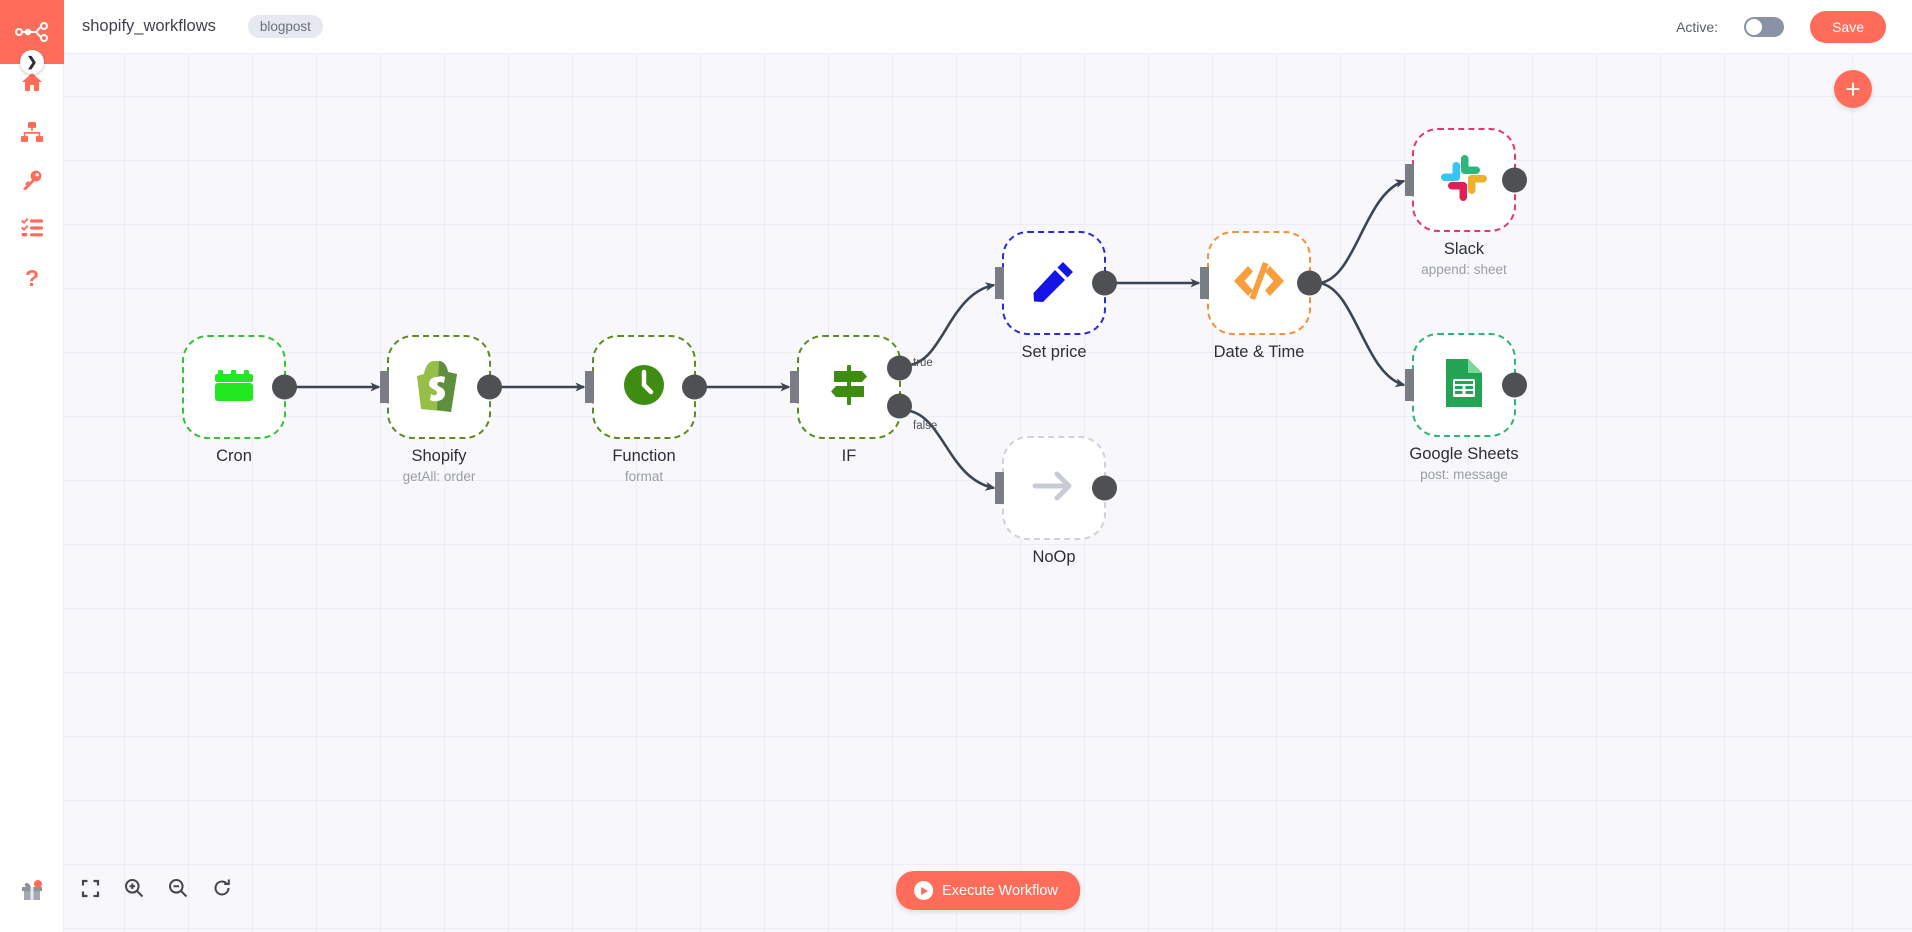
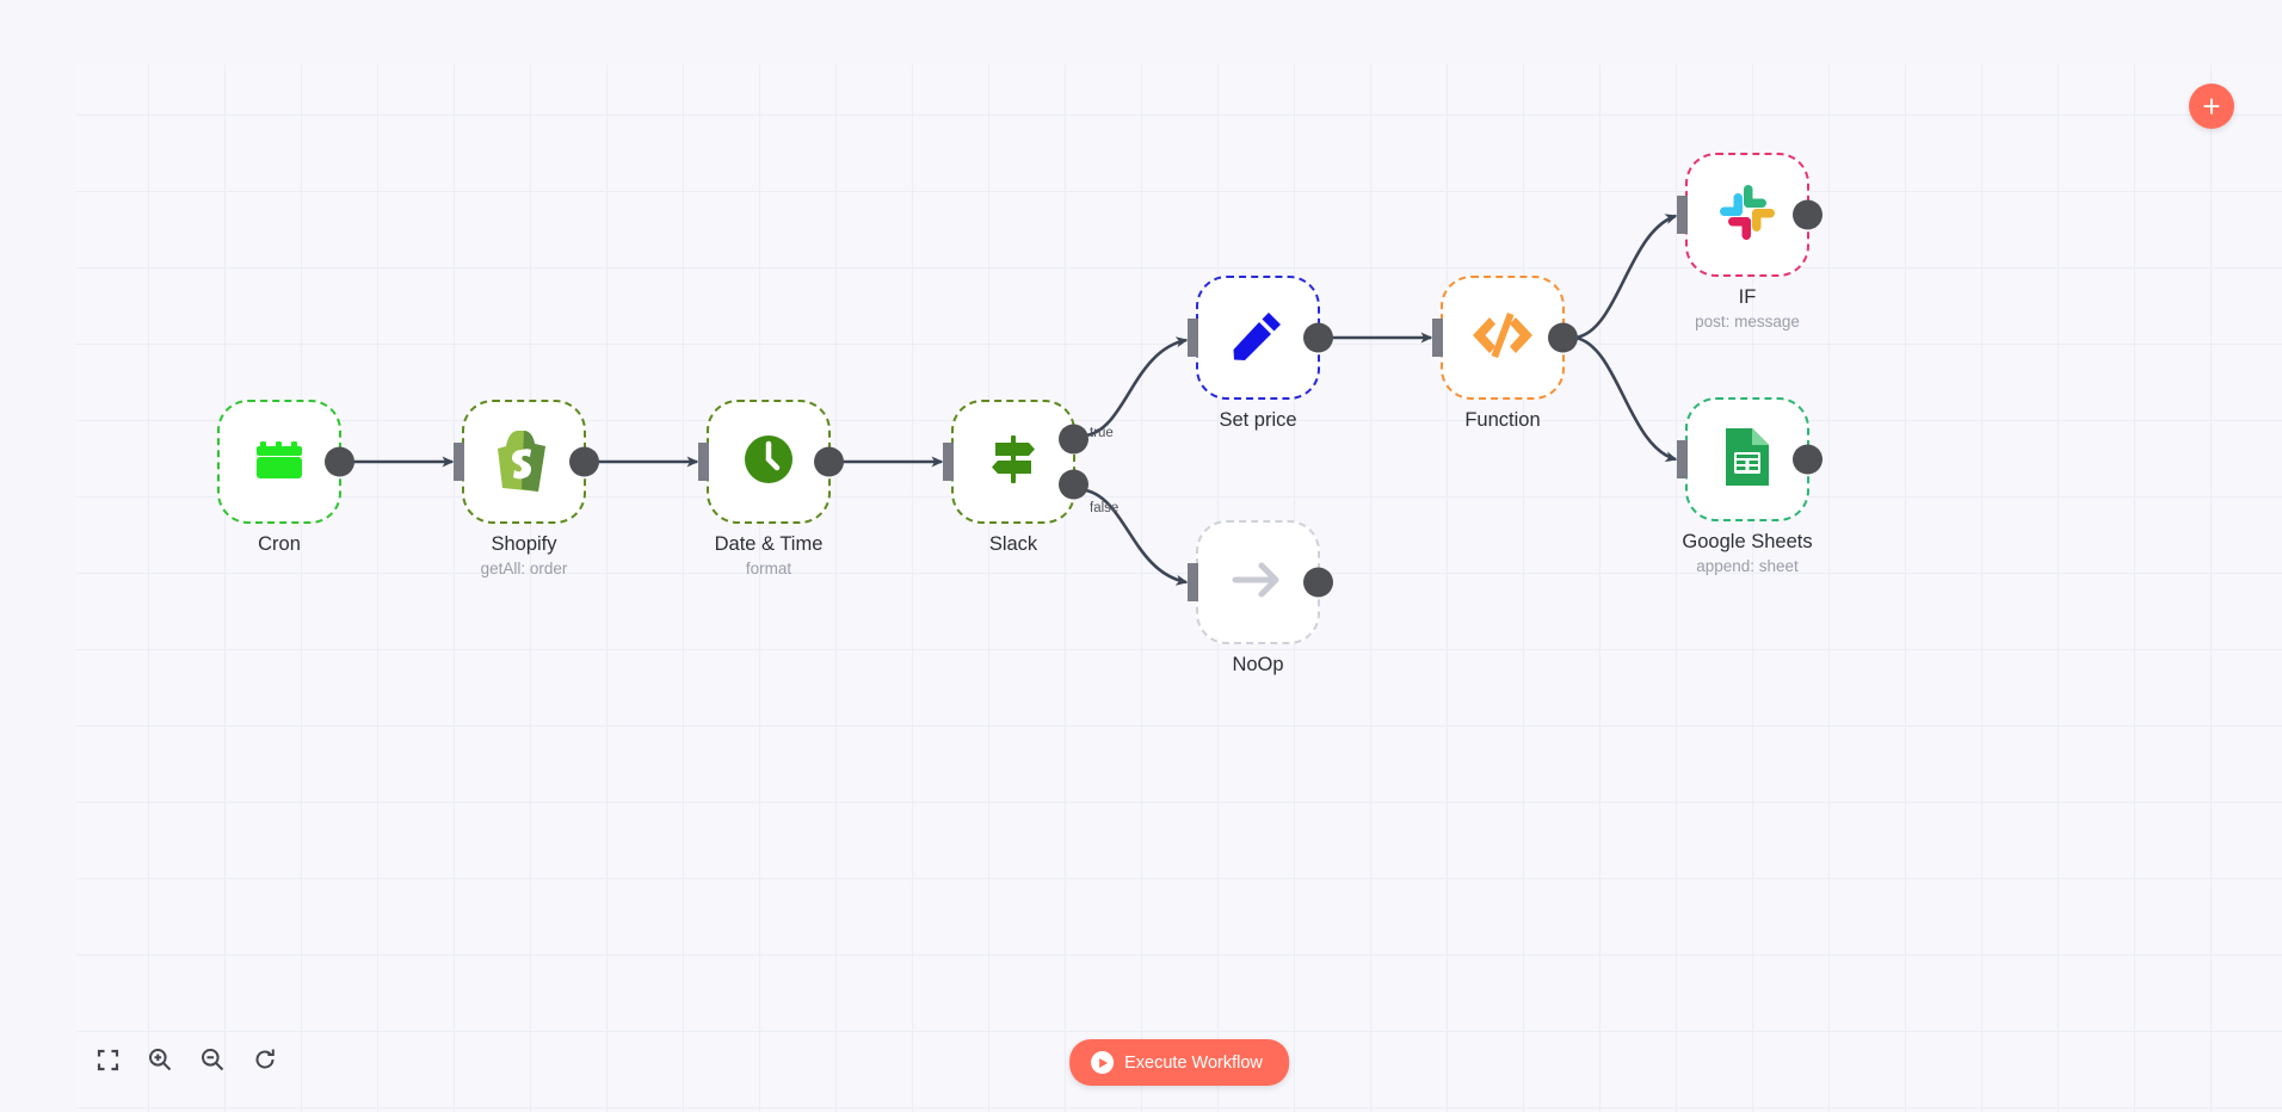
- ❯
- ?
- shopify_workflows
- blogpost
- Active:
- Save
  +
  Cron
  Shopify
  getAll: order
- Function
+ Date & Time
  format
  true
  false
- IF
+ Slack
  Set price
  NoOp
- Date & Time
+ Function
- Slack
+ IF
- append: sheet
+ post: message
  Google Sheets
- post: message
+ append: sheet
  Execute Workflow
